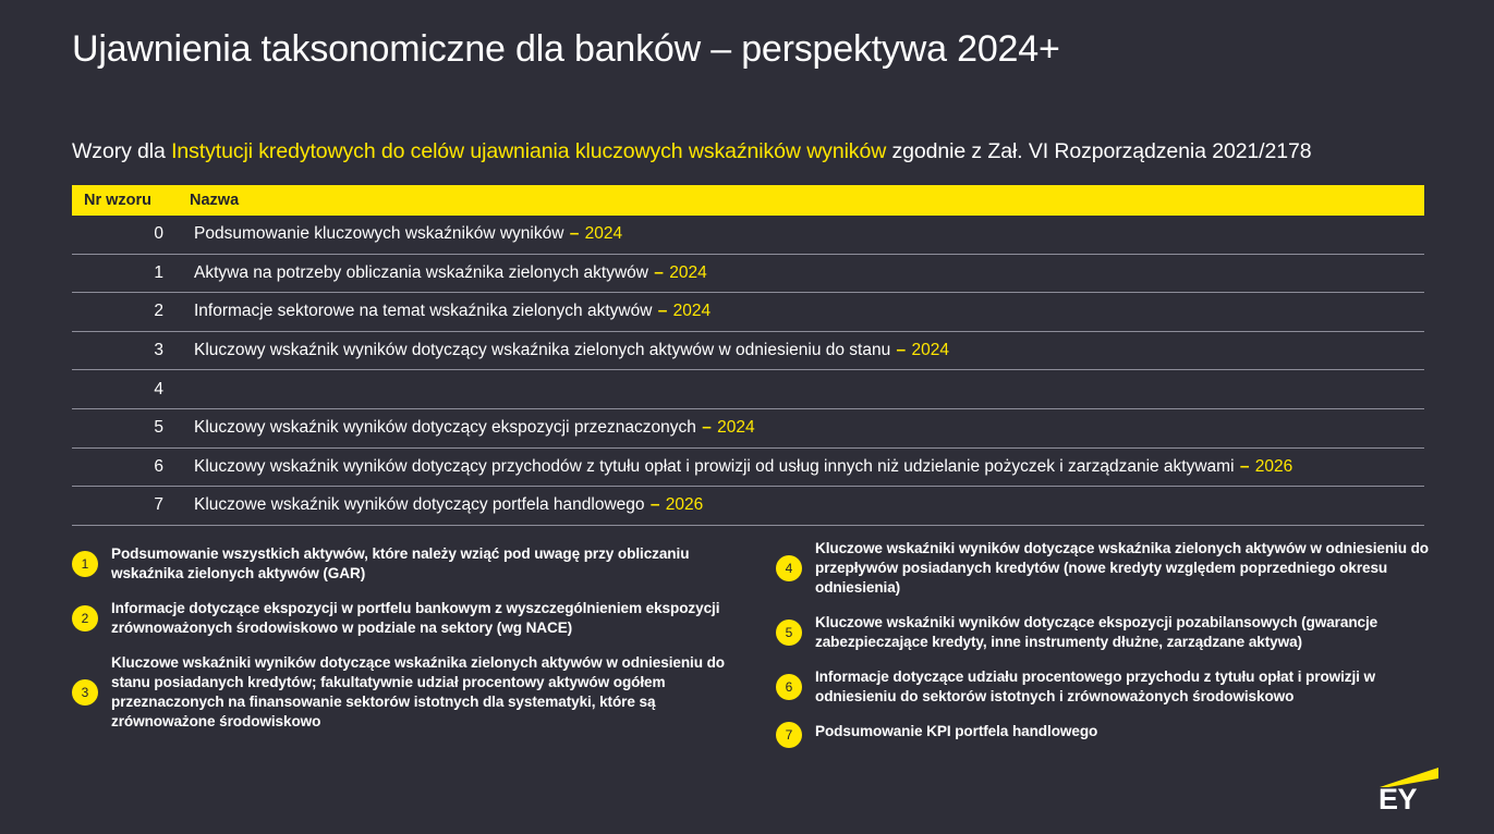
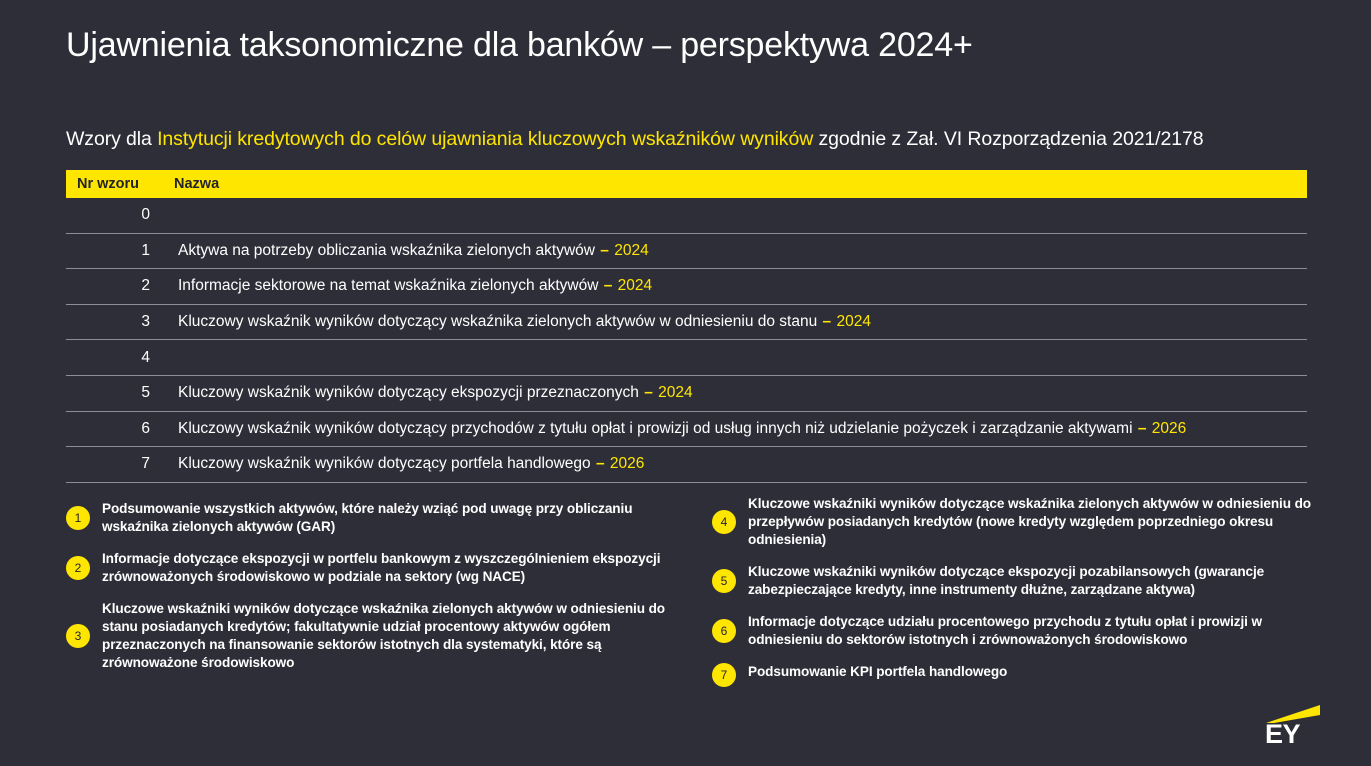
  Ujawnienia taksonomiczne dla banków – perspektywa 2024+
  Wzory dla Instytucji kredytowych do celów ujawniania kluczowych wskaźników wyników zgodnie z Zał. VI Rozporządzenia 2021/2178
  Nr wzoru
  Nazwa
  0
- Podsumowanie kluczowych wskaźników wyników – 2024
  1
  Aktywa na potrzeby obliczania wskaźnika zielonych aktywów – 2024
  2
  Informacje sektorowe na temat wskaźnika zielonych aktywów – 2024
  3
  Kluczowy wskaźnik wyników dotyczący wskaźnika zielonych aktywów w odniesieniu do stanu – 2024
  4
  5
  Kluczowy wskaźnik wyników dotyczący ekspozycji przeznaczonych – 2024
  6
  Kluczowy wskaźnik wyników dotyczący przychodów z tytułu opłat i prowizji od usług innych niż udzielanie pożyczek i zarządzanie aktywami – 2026
  7
- Kluczowe wskaźnik wyników dotyczący portfela handlowego – 2026
+ Kluczowy wskaźnik wyników dotyczący portfela handlowego – 2026
  1
  Podsumowanie wszystkich aktywów, które należy wziąć pod uwagę przy obliczaniu wskaźnika zielonych aktywów (GAR)
  2
  Informacje dotyczące ekspozycji w portfelu bankowym z wyszczególnieniem ekspozycji zrównoważonych środowiskowo w podziale na sektory (wg NACE)
  3
  Kluczowe wskaźniki wyników dotyczące wskaźnika zielonych aktywów w odniesieniu do stanu posiadanych kredytów; fakultatywnie udział procentowy aktywów ogółem przeznaczonych na finansowanie sektorów istotnych dla systematyki, które są zrównoważone środowiskowo
  4
  Kluczowe wskaźniki wyników dotyczące wskaźnika zielonych aktywów w odniesieniu do przepływów posiadanych kredytów (nowe kredyty względem poprzedniego okresu odniesienia)
  5
  Kluczowe wskaźniki wyników dotyczące ekspozycji pozabilansowych (gwarancje zabezpieczające kredyty, inne instrumenty dłużne, zarządzane aktywa)
  6
  Informacje dotyczące udziału procentowego przychodu z tytułu opłat i prowizji w odniesieniu do sektorów istotnych i zrównoważonych środowiskowo
  7
  Podsumowanie KPI portfela handlowego
  EY
